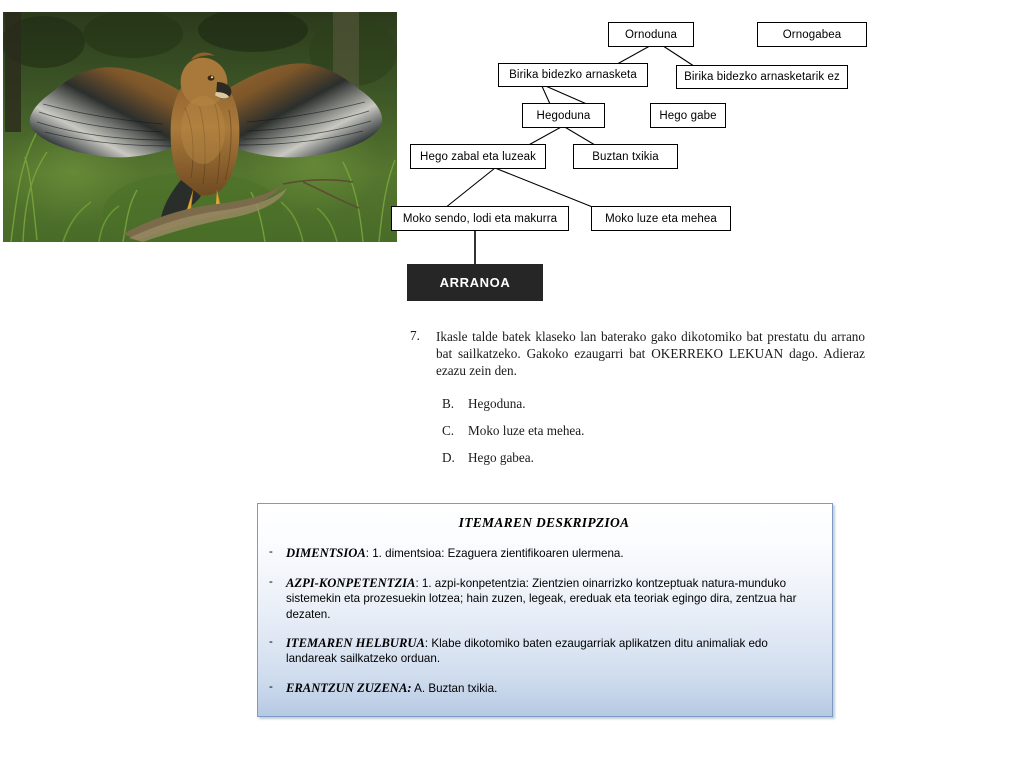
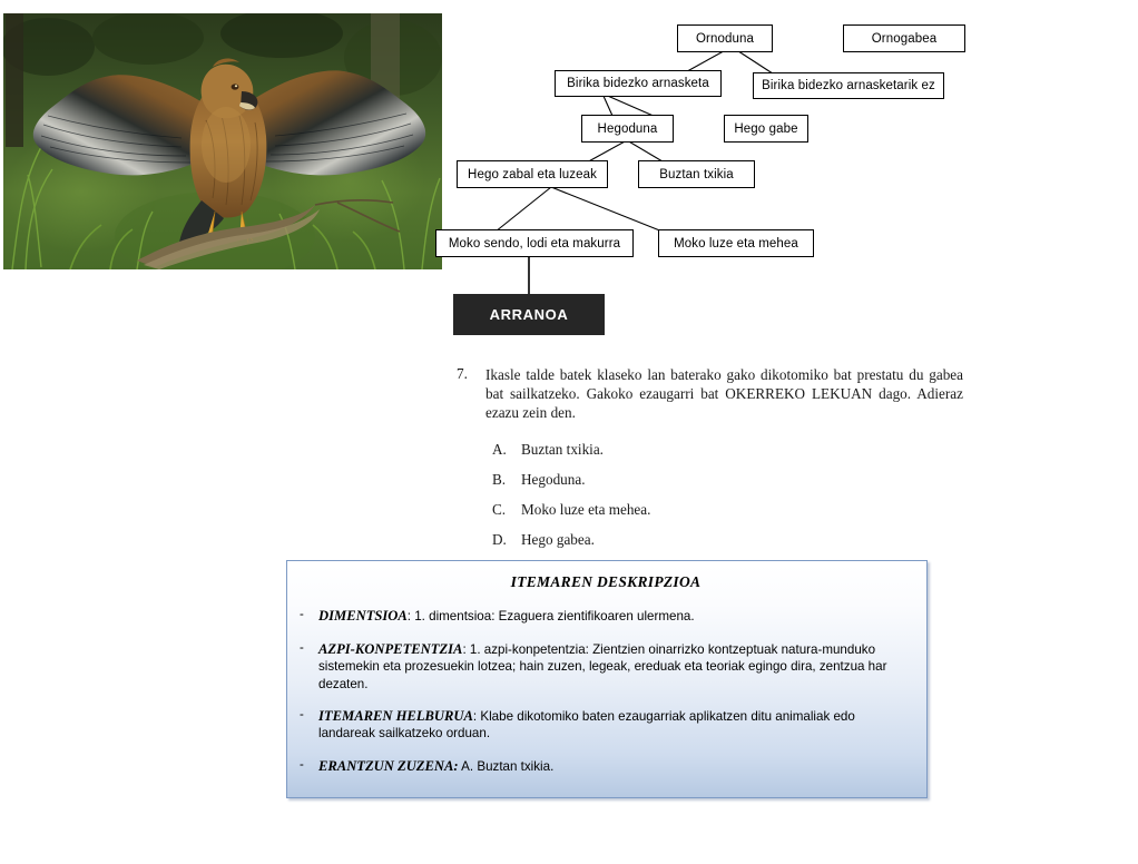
  Ornoduna
  Ornogabea
  Birika bidezko arnasketa
  Birika bidezko arnasketarik ez
  Hegoduna
  Hego gabe
  Hego zabal eta luzeak
  Buztan txikia
  Moko sendo, lodi eta makurra
  Moko luze eta mehea
  ARRANOA
  7.
- Ikasle talde batek klaseko lan baterako gako dikotomiko bat prestatu du arrano bat sailkatzeko. Gakoko ezaugarri bat OKERREKO LEKUAN dago. Adieraz ezazu zein den.
+ Ikasle talde batek klaseko lan baterako gako dikotomiko bat prestatu du gabea bat sailkatzeko. Gakoko ezaugarri bat OKERREKO LEKUAN dago. Adieraz ezazu zein den.
+ A.
+ Buztan txikia.
  B.
  Hegoduna.
  C.
  Moko luze eta mehea.
  D.
  Hego gabea.
  ITEMAREN DESKRIPZIOA
  -
  DIMENTSIOA: 1. dimentsioa: Ezaguera zientifikoaren ulermena.
  -
  AZPI-KONPETENTZIA: 1. azpi-konpetentzia: Zientzien oinarrizko kontzeptuak natura-munduko sistemekin eta prozesuekin lotzea; hain zuzen, legeak, ereduak eta teoriak egingo dira, zentzua har dezaten.
  -
  ITEMAREN HELBURUA: Klabe dikotomiko baten ezaugarriak aplikatzen ditu animaliak edo landareak sailkatzeko orduan.
  -
  ERANTZUN ZUZENA: A. Buztan txikia.
